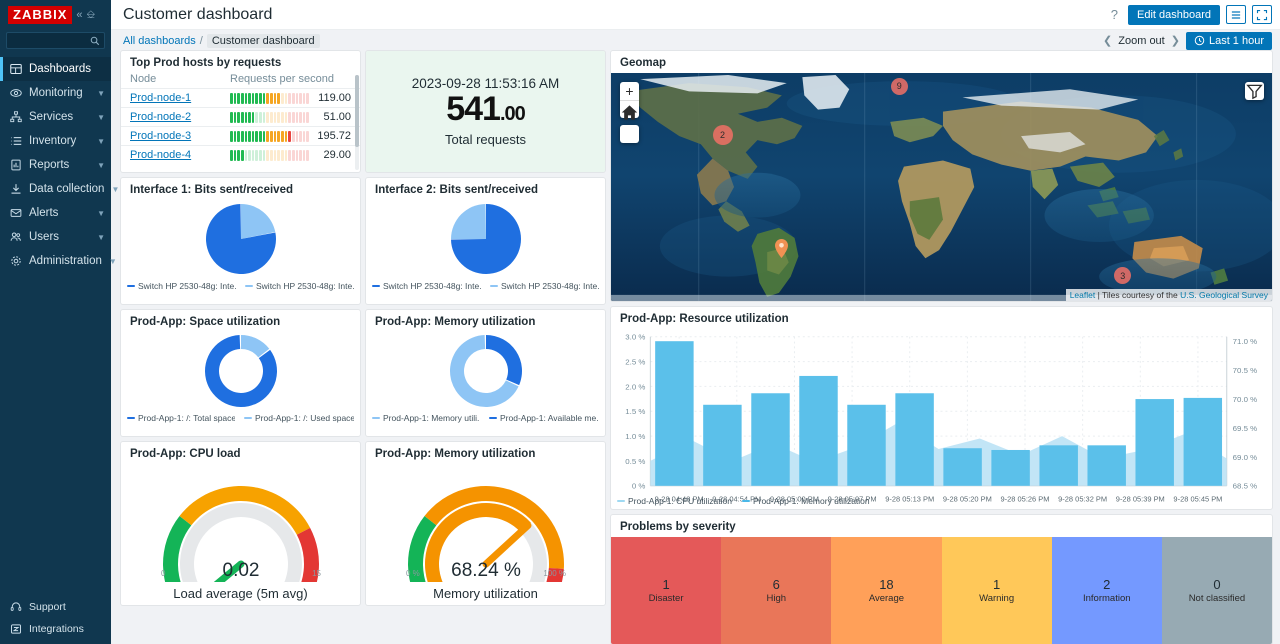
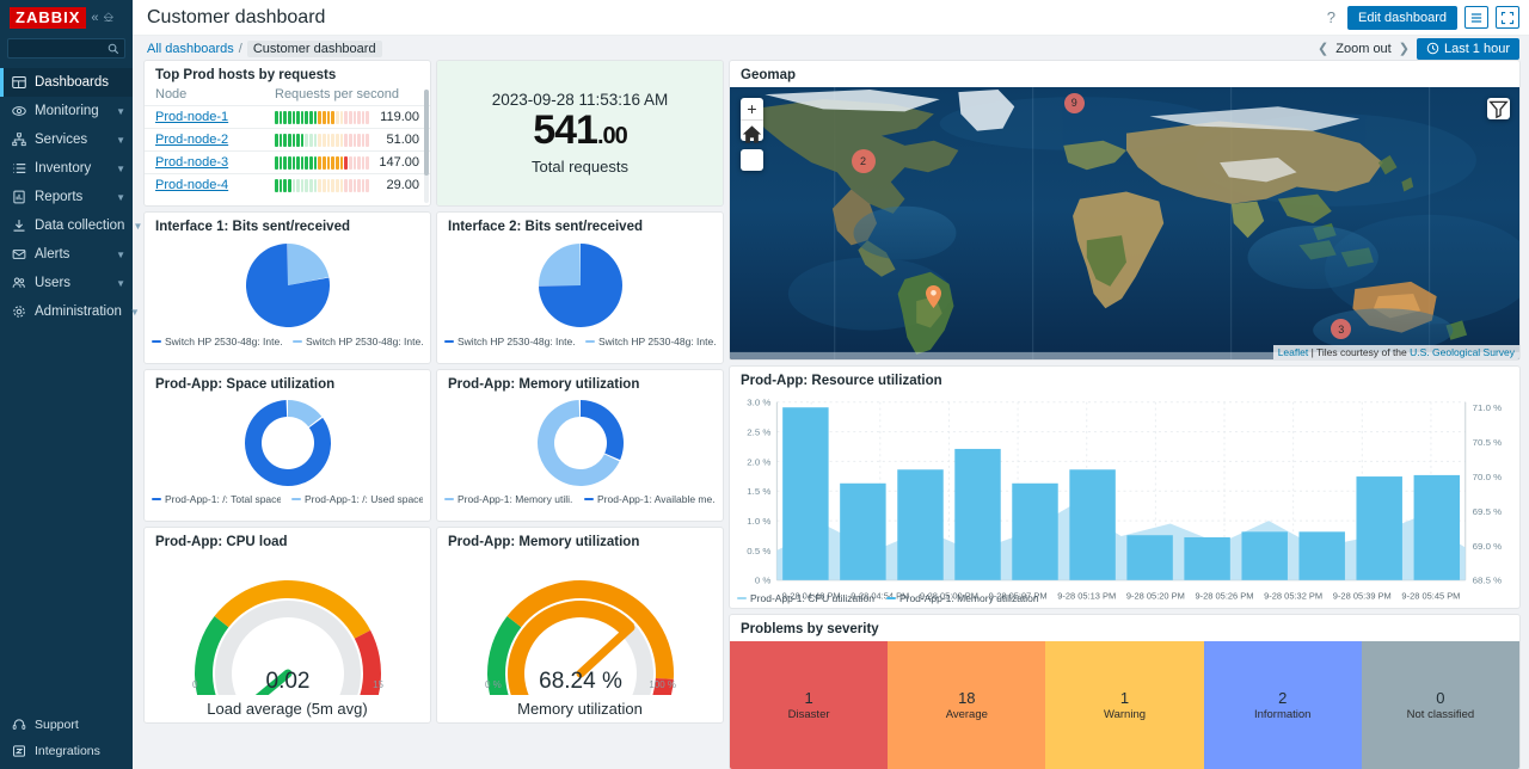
  ZABBIX
  «
  ⎒
  Dashboards
  Monitoring
  ▼
  Services
  ▼
  Inventory
  ▼
  Reports
  ▼
  Data collection
  ▼
  Alerts
  ▼
  Users
  ▼
  Administration
  ▼
  Support
  Integrations
  Customer dashboard
  ?
  Edit dashboard
  All dashboards
  /
  Customer dashboard
  ❮
  Zoom out
  ❯
  Last 1 hour
  Top Prod hosts by requests
  Node
  Requests per second
  Prod-node-1
  119.00
  Prod-node-2
  51.00
  Prod-node-3
- 195.72
+ 147.00
  Prod-node-4
  29.00
  2023-09-28 11:53:16 AM
  541.00
  Total requests
  Interface 1: Bits sent/received
  Switch HP 2530-48g: Inte.
  Switch HP 2530-48g: Inte.
  Interface 2: Bits sent/received
  Switch HP 2530-48g: Inte.
  Switch HP 2530-48g: Inte.
  Prod-App: Space utilization
  Prod-App-1: /: Total space
  Prod-App-1: /: Used space
  Prod-App: Memory utilization
  Prod-App-1: Memory utili.
  Prod-App-1: Available me.
  Prod-App: CPU load
  0.02
  0
  15
  Load average (5m avg)
  Prod-App: Memory utilization
  68.24 %
  0 %
  100 %
  Memory utilization
  Geomap
  +
  9
  2
  3
  Leaflet | Tiles courtesy of the U.S. Geological Survey
  Prod-App: Resource utilization
  0 %
  0.5 %
  1.0 %
  1.5 %
  2.0 %
  2.5 %
  3.0 %
  68.5 %
  69.0 %
  69.5 %
  70.0 %
  70.5 %
  71.0 %
  9-28 04:48 PM
  9-28 04:54 PM
  9-28 05:00 PM
  9-28 05:07 PM
  9-28 05:13 PM
  9-28 05:20 PM
  9-28 05:26 PM
  9-28 05:32 PM
  9-28 05:39 PM
  9-28 05:45 PM
  Prod-App-1: CPU utilization
  Prod-App-1: Memory utilization
  Problems by severity
  1
  Disaster
- 6
- High
  18
  Average
  1
  Warning
  2
  Information
  0
  Not classified
